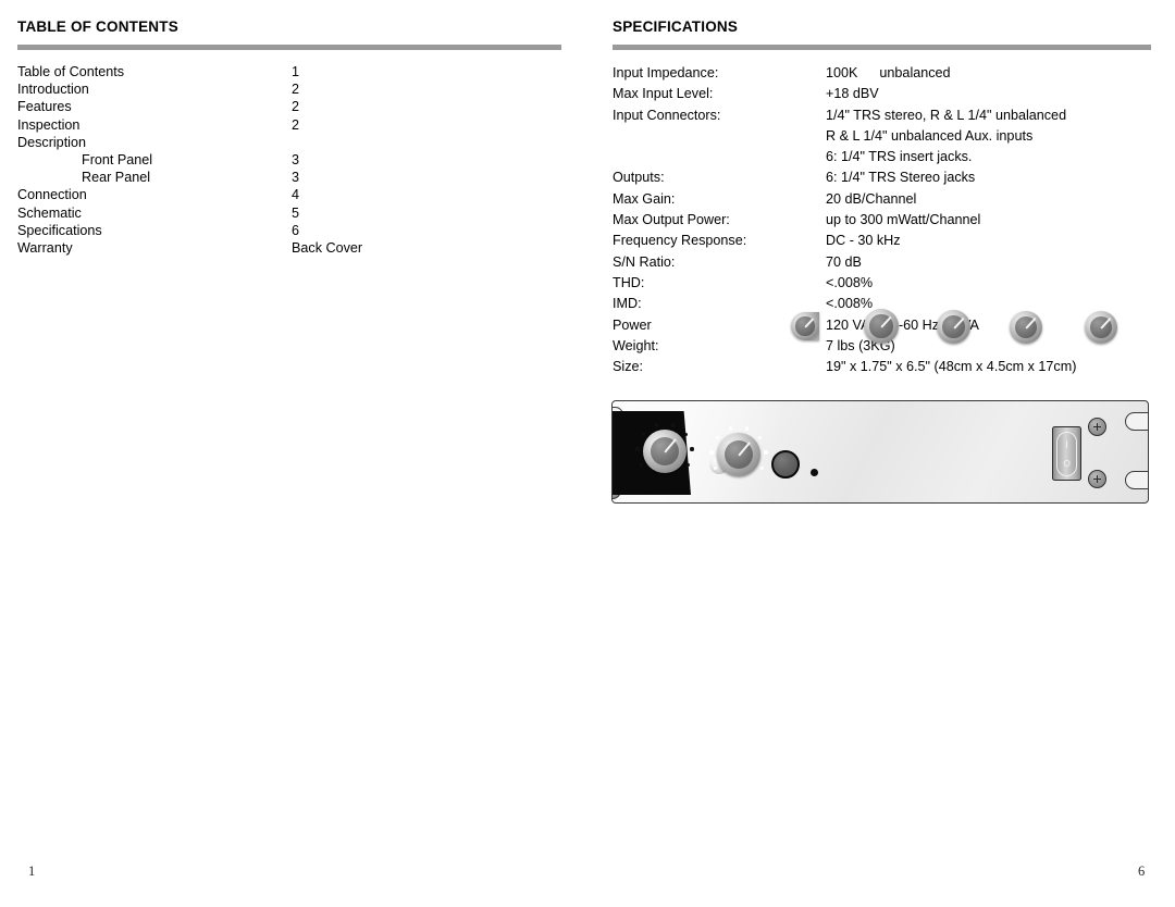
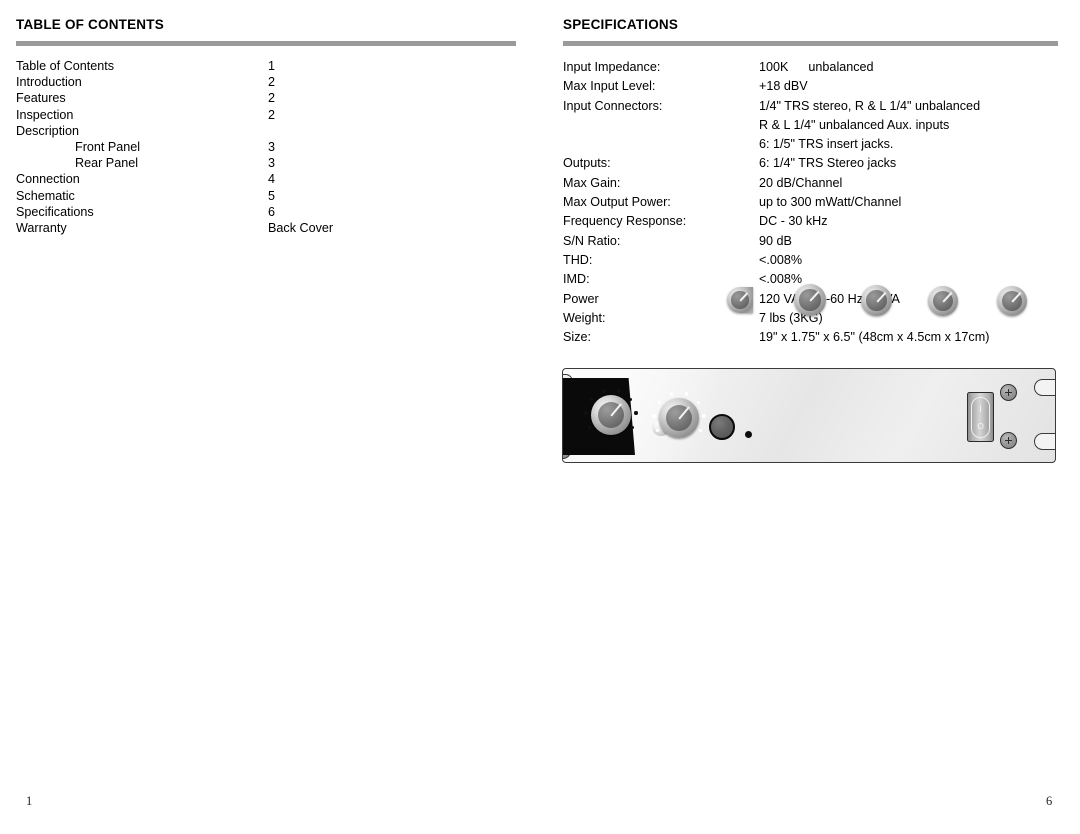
  TABLE OF CONTENTS
  Table of Contents
  1
  Introduction
  2
  Features
  2
  Inspection
  2
  Description
  Front Panel
  3
  Rear Panel
  3
  Connection
  4
  Schematic
  5
  Specifications
  6
  Warranty
  Back Cover
  SPECIFICATIONS
  Input Impedance:
  100K unbalanced
  Max Input Level:
  +18 dBV
  Input Connectors:
  1/4" TRS stereo, R & L 1/4" unbalanced
  R & L 1/4" unbalanced Aux. inputs
- 6: 1/4" TRS insert jacks.
+ 6: 1/5" TRS insert jacks.
  Outputs:
  6: 1/4" TRS Stereo jacks
  Max Gain:
  20 dB/Channel
  Max Output Power:
  up to 300 mWatt/Channel
  Frequency Response:
  DC - 30 kHz
  S/N Ratio:
- 70 dB
+ 90 dB
  THD:
  <.008%
  IMD:
  <.008%
  Power
  Weight:
  7 lbs (3KG)
  Size:
  19" x 1.75" x 6.5" (48cm x 4.5cm x 17cm)
  I
  O
  1
  6
